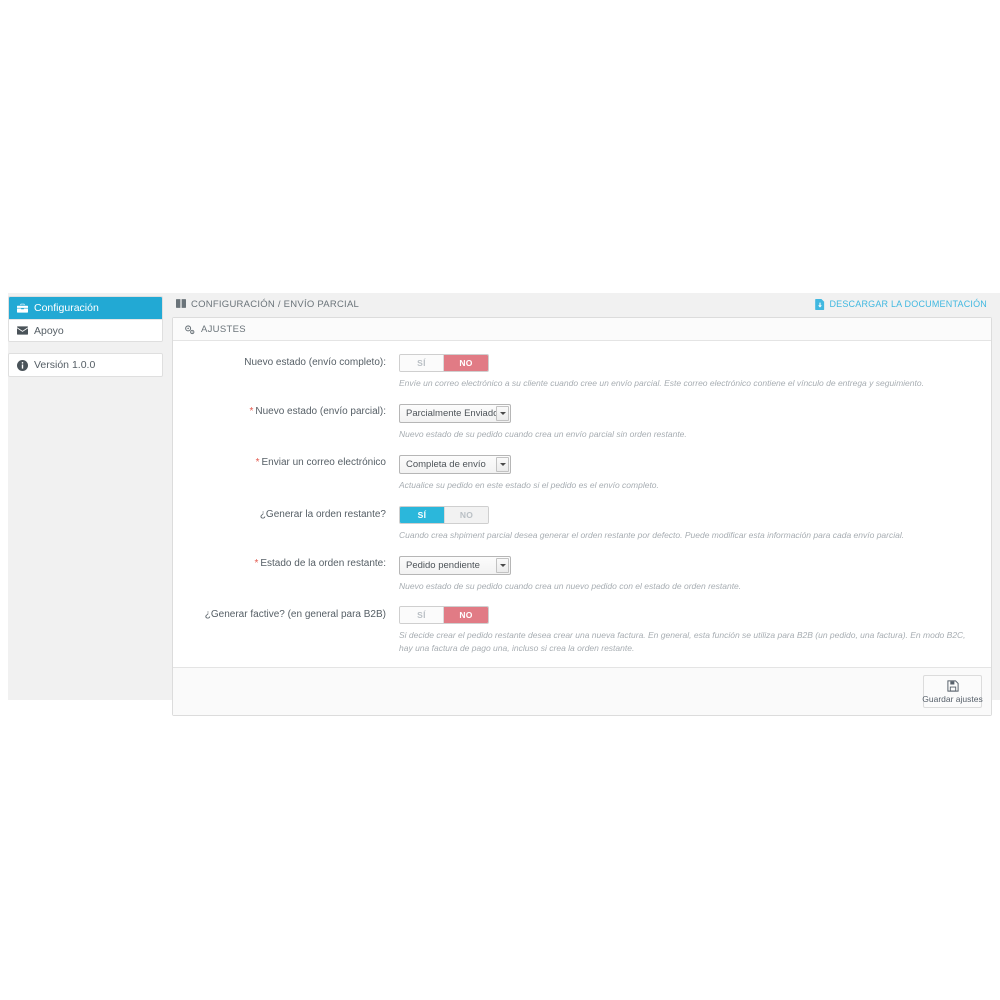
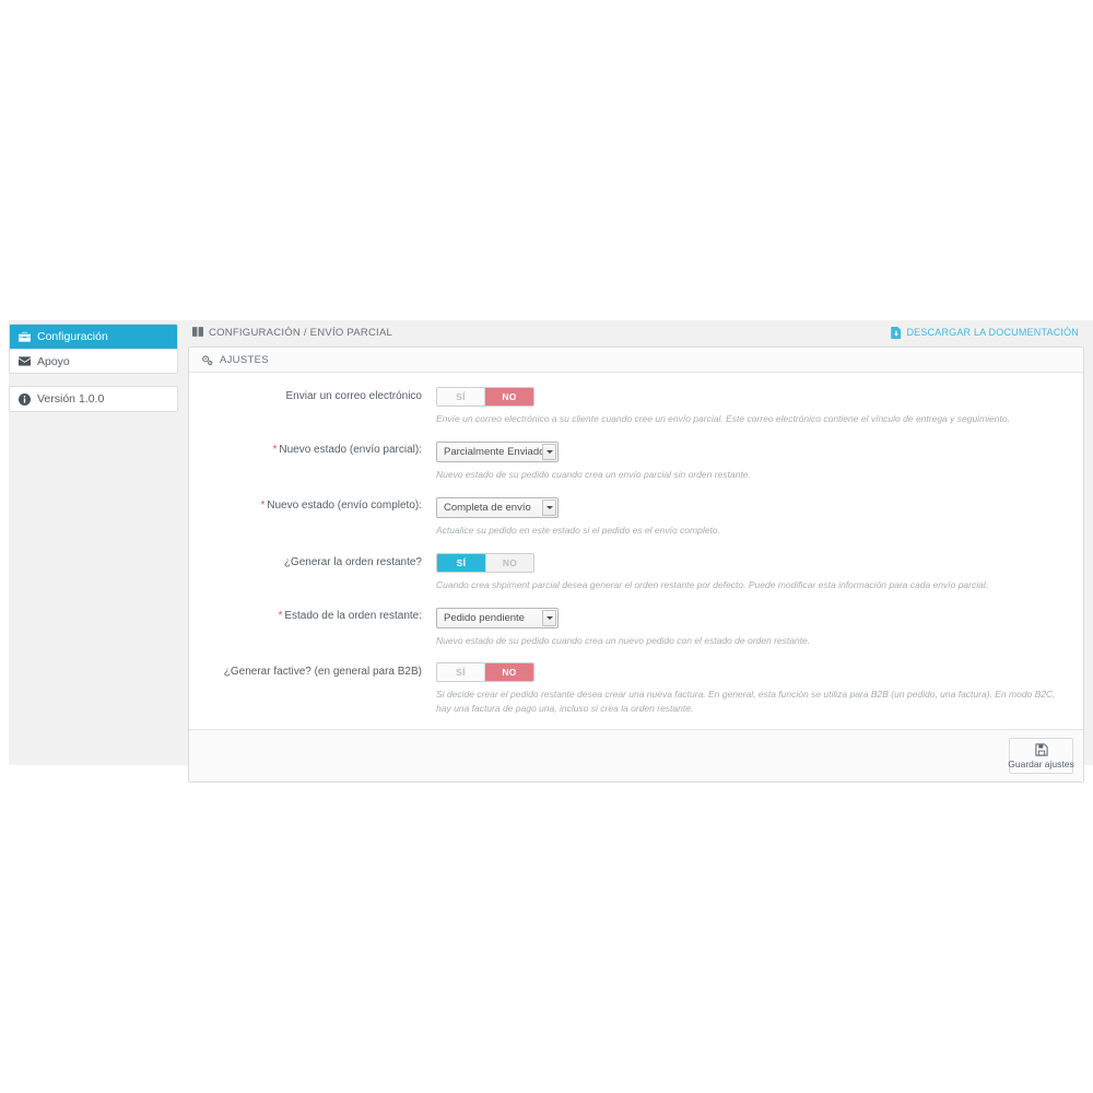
  Configuración
  Apoyo
  Versión 1.0.0
  CONFIGURACIÓN / ENVÍO PARCIAL
  DESCARGAR LA DOCUMENTACIÓN
  AJUSTES
- Nuevo estado (envío completo):
+ Enviar un correo electrónico
  SÍ
  NO
  Envíe un correo electrónico a su cliente cuando cree un envío parcial. Este correo electrónico contiene el vínculo de entrega y seguimiento.
  * Nuevo estado (envío parcial):
  Parcialmente Enviad
  Nuevo estado de su pedido cuando crea un envío parcial sin orden restante.
- * Enviar un correo electrónico
+ * Nuevo estado (envío completo):
  Completa de envío
  Actualice su pedido en este estado si el pedido es el envío completo.
  ¿Generar la orden restante?
  SÍ
  NO
  Cuando crea shpiment parcial desea generar el orden restante por defecto. Puede modificar esta información para cada envío parcial.
  * Estado de la orden restante:
  Pedido pendiente
  Nuevo estado de su pedido cuando crea un nuevo pedido con el estado de orden restante.
  ¿Generar factive? (en general para B2B)
  SÍ
  NO
  Si decide crear el pedido restante desea crear una nueva factura. En general, esta función se utiliza para B2B (un pedido, una factura). En modo B2C, hay una factura de pago una, incluso si crea la orden restante.
  Guardar ajustes
